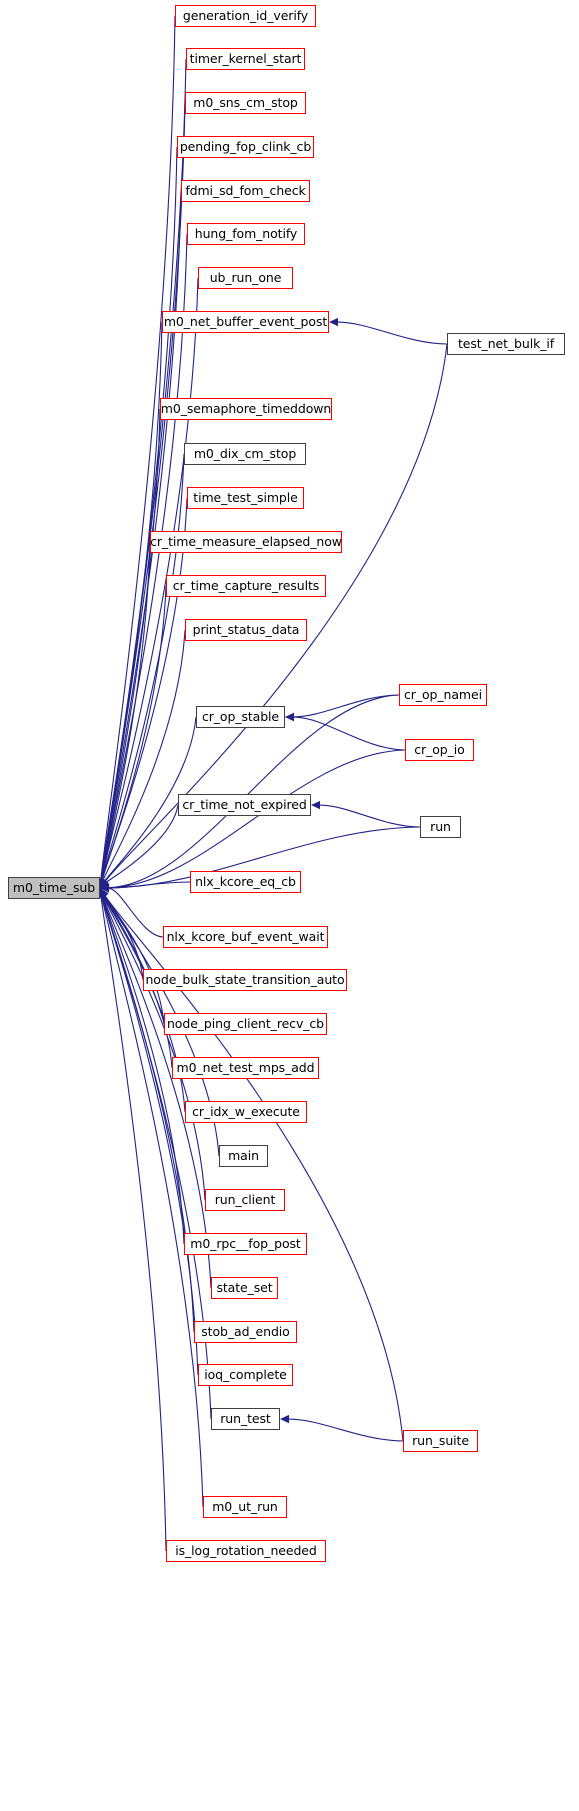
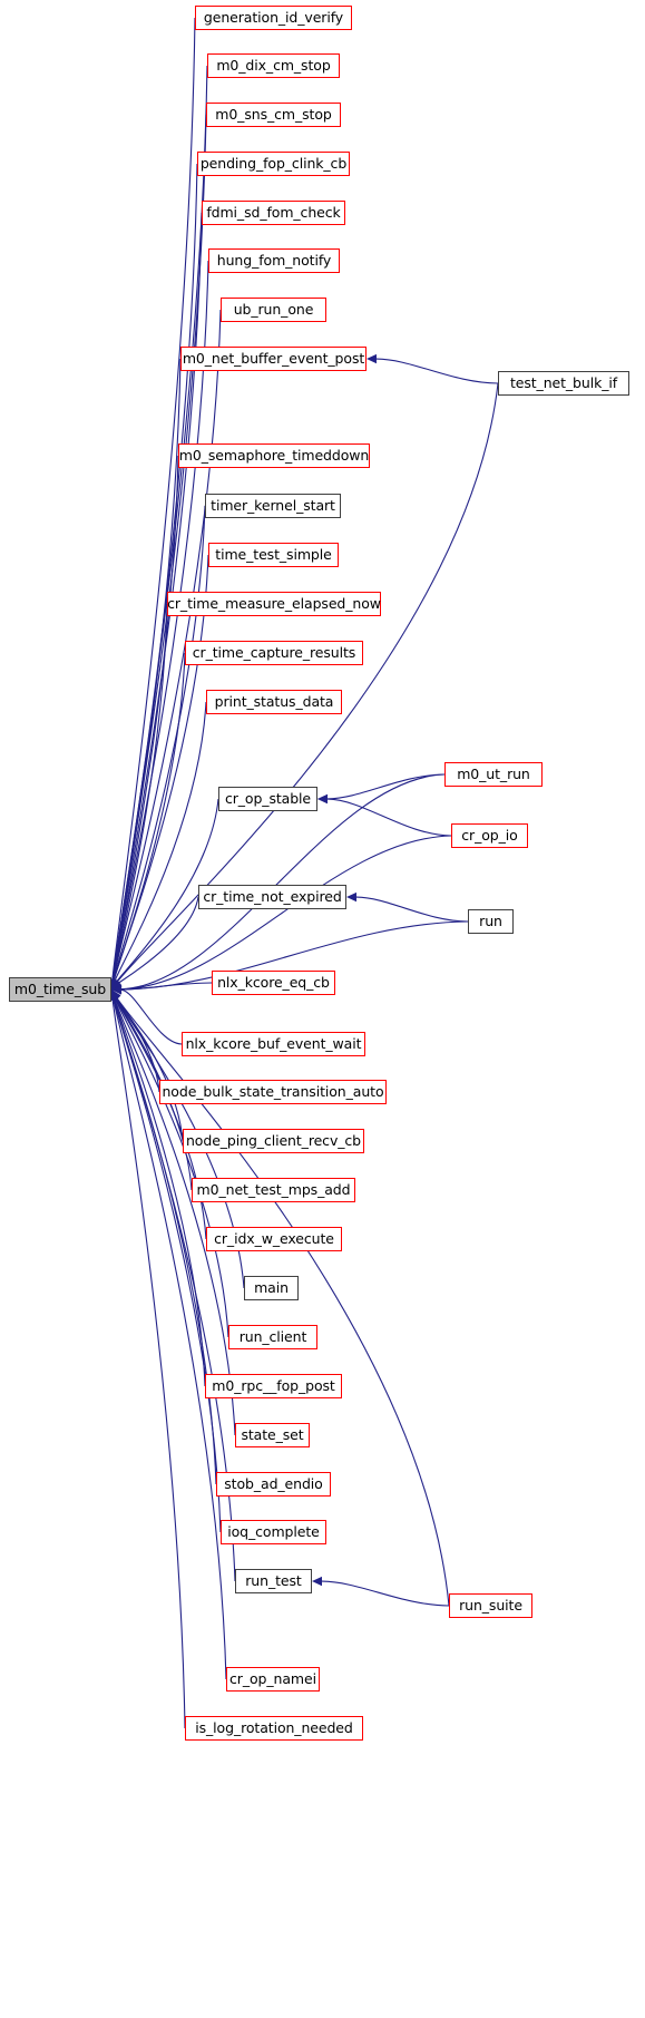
  m0_time_sub
  generation_id_verify
- timer_kernel_start
+ m0_dix_cm_stop
  m0_sns_cm_stop
  pending_fop_clink_cb
  fdmi_sd_fom_check
  hung_fom_notify
  ub_run_one
  m0_net_buffer_event_post
  test_net_bulk_if
  m0_semaphore_timeddown
- m0_dix_cm_stop
+ timer_kernel_start
  time_test_simple
  cr_time_measure_elapsed_now
  cr_time_capture_results
  print_status_data
- cr_op_namei
+ m0_ut_run
  cr_op_stable
  cr_op_io
  cr_time_not_expired
  run
  nlx_kcore_eq_cb
  nlx_kcore_buf_event_wait
  node_bulk_state_transition_auto
  node_ping_client_recv_cb
  m0_net_test_mps_add
  cr_idx_w_execute
  main
  run_client
  m0_rpc__fop_post
  state_set
  stob_ad_endio
  ioq_complete
  run_test
  run_suite
- m0_ut_run
+ cr_op_namei
  is_log_rotation_needed
